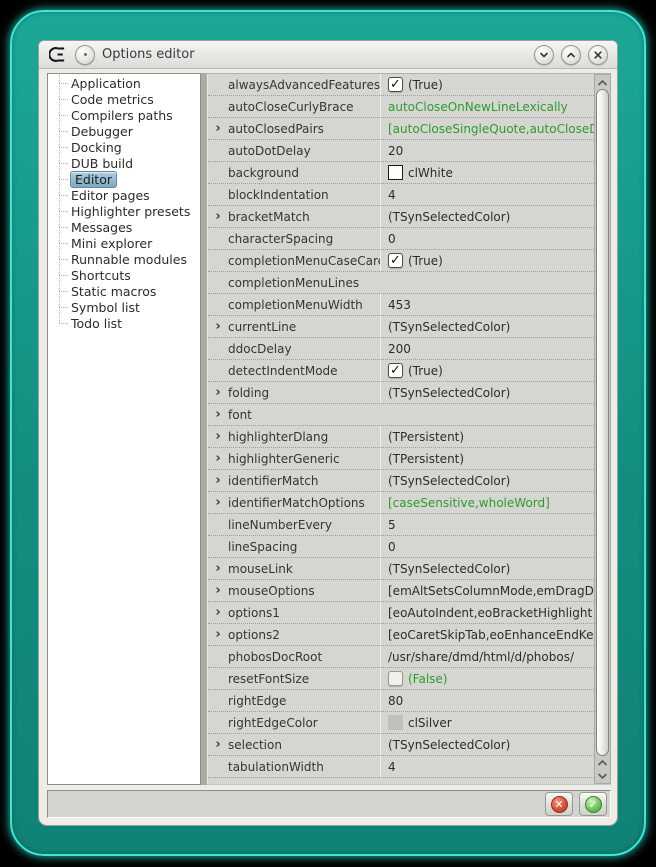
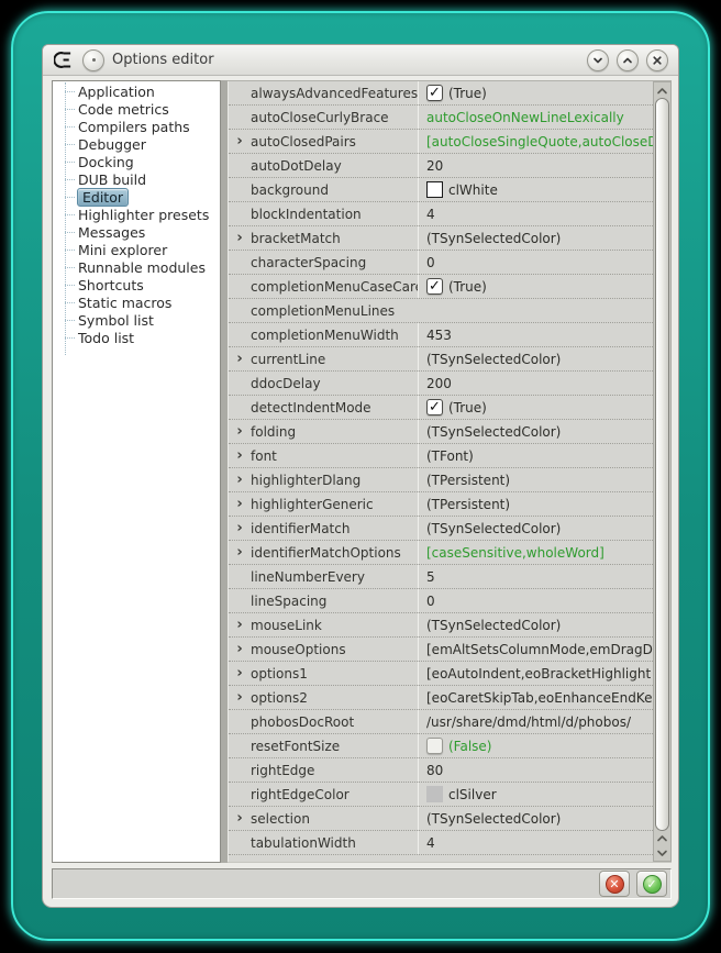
  Options editor
  Application
  Code metrics
  Compilers paths
  Debugger
  Docking
  DUB build
  Editor
- Editor pages
  Highlighter presets
  Messages
  Mini explorer
  Runnable modules
  Shortcuts
  Static macros
  Symbol list
  Todo list
  alwaysAdvancedFeatures
  ✓
  (True)
  autoCloseCurlyBrace
  autoCloseOnNewLineLexically
  ›
  autoClosedPairs
  [autoCloseSingleQuote,autoClose
  autoDotDelay
  20
  background
  clWhite
  blockIndentation
  4
  ›
  bracketMatch
  (TSynSelectedColor)
  characterSpacing
  0
  completionMenuCaseCar
  ✓
  (True)
  completionMenuLines
  completionMenuWidth
  453
  ›
  currentLine
  (TSynSelectedColor)
  ddocDelay
  200
  detectIndentMode
  ✓
  (True)
  ›
  folding
  (TSynSelectedColor)
  ›
  font
+ (TFont)
  ›
  highlighterDlang
  (TPersistent)
  ›
  highlighterGeneric
  (TPersistent)
  ›
  identifierMatch
  (TSynSelectedColor)
  ›
  identifierMatchOptions
  [caseSensitive,wholeWord]
  lineNumberEvery
  5
  lineSpacing
  0
  ›
  mouseLink
  (TSynSelectedColor)
  ›
  mouseOptions
  [emAltSetsColumnMode,emDragD
  ›
  options1
  [eoAutoIndent,eoBracketHighlight
  ›
  options2
  [eoCaretSkipTab,eoEnhanceEndKe
  phobosDocRoot
  /usr/share/dmd/html/d/phobos/
  resetFontSize
  (False)
  rightEdge
  80
  rightEdgeColor
  clSilver
  ›
  selection
  (TSynSelectedColor)
  tabulationWidth
  4
  ✕
  ✓
